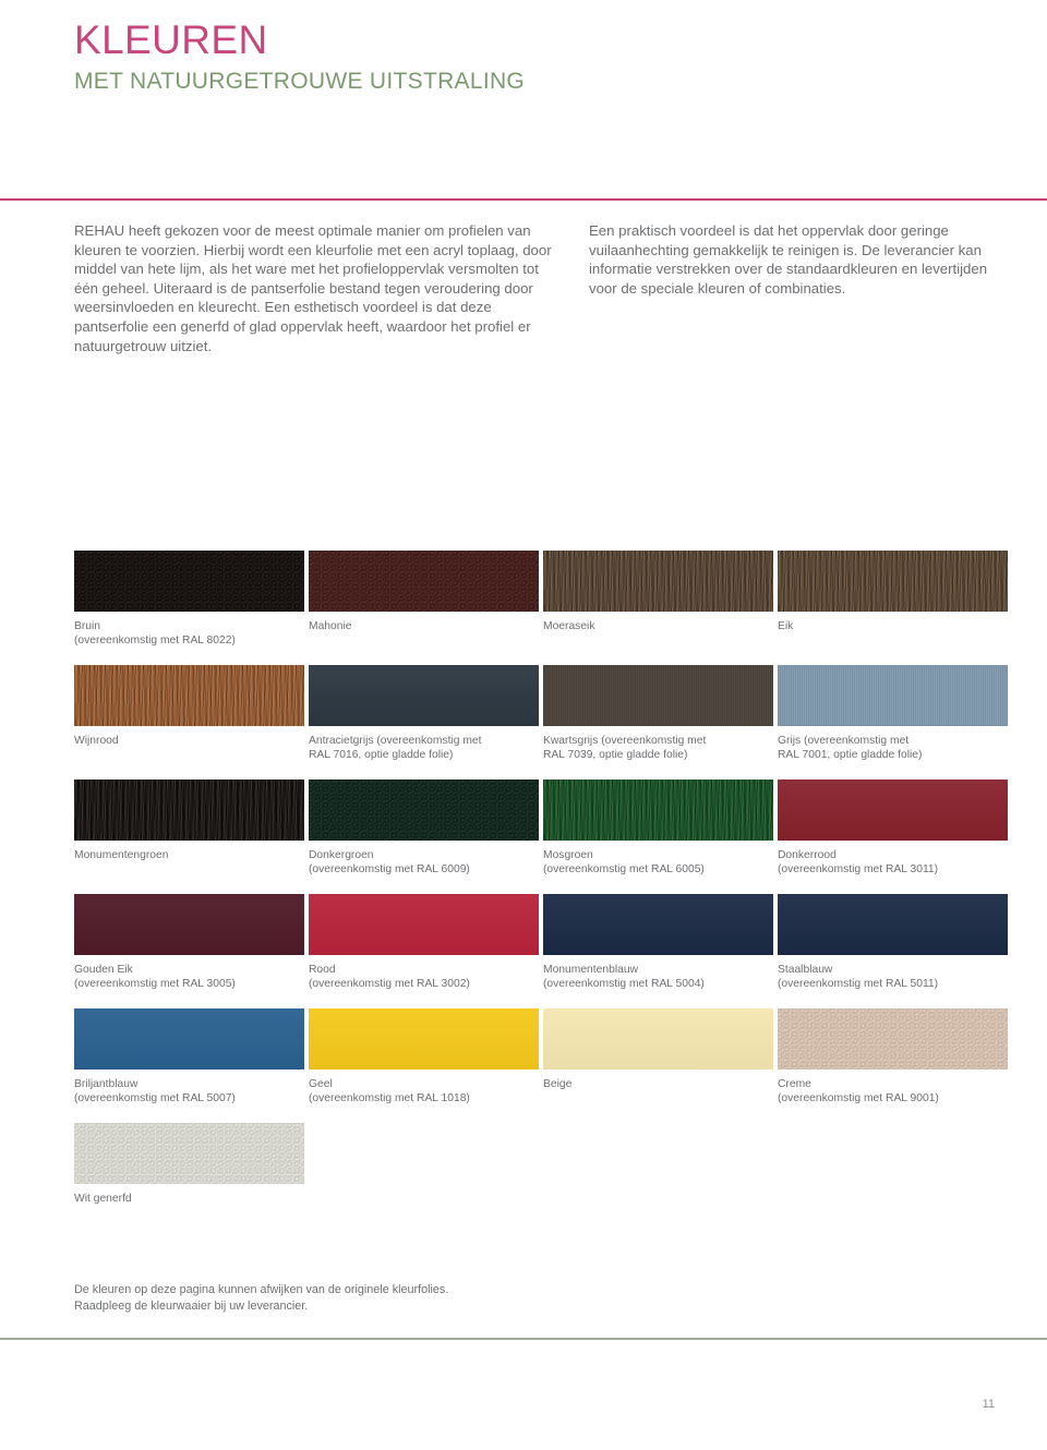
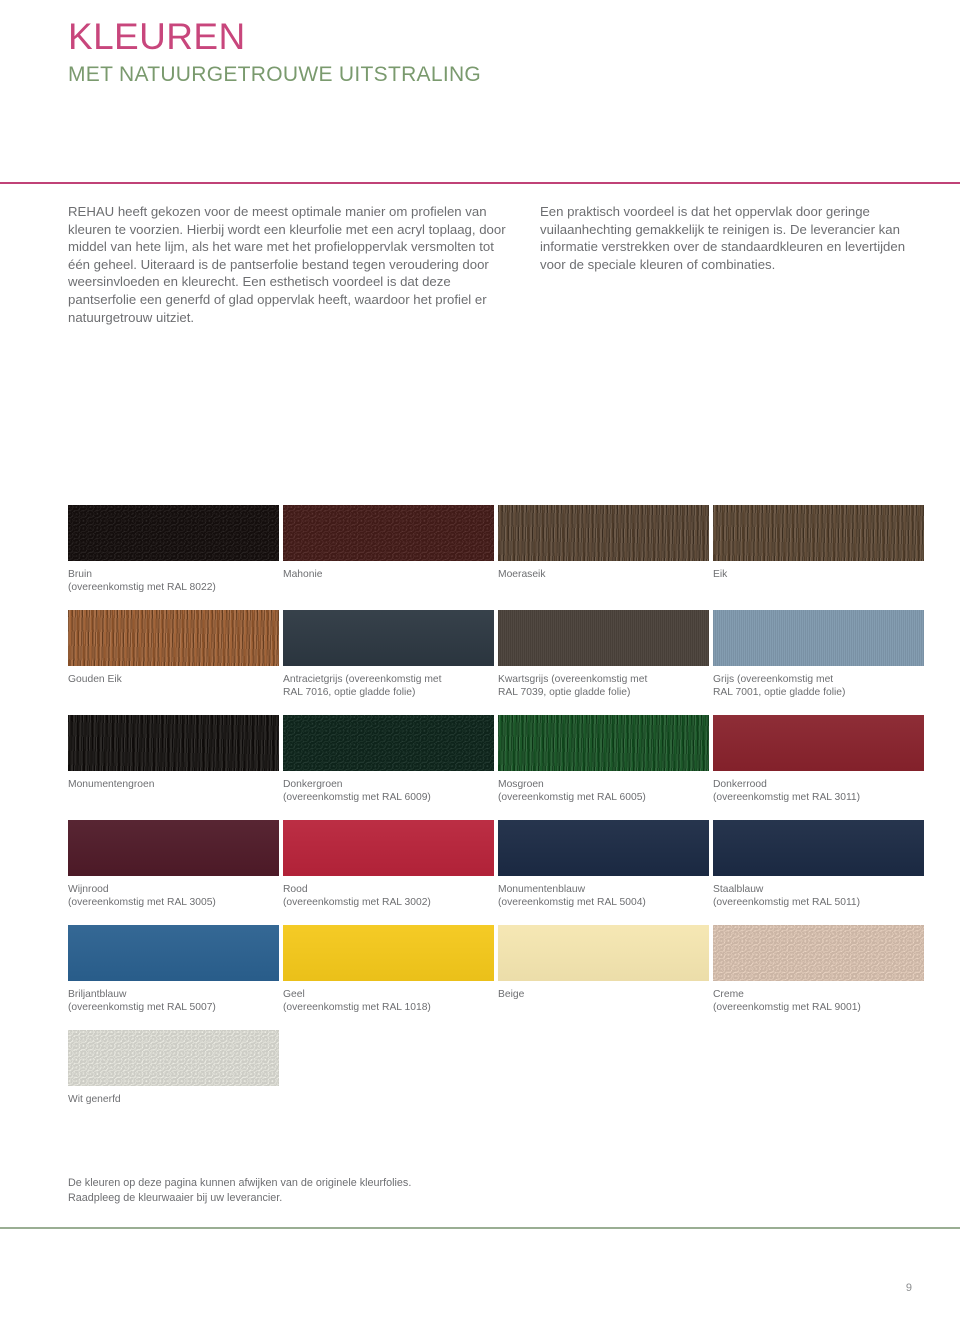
  KLEUREN
  MET NATUURGETROUWE UITSTRALING
  REHAU heeft gekozen voor de meest optimale manier om profielen van kleuren te voorzien. Hierbij wordt een kleurfolie met een acryl toplaag, door middel van hete lijm, als het ware met het profieloppervlak versmolten tot één geheel. Uiteraard is de pantserfolie bestand tegen veroudering door weersinvloeden en kleurecht. Een esthetisch voordeel is dat deze pantserfolie een generfd of glad oppervlak heeft, waardoor het profiel er natuurgetrouw uitziet.
  Een praktisch voordeel is dat het oppervlak door geringe vuilaanhechting gemakkelijk te reinigen is. De leverancier kan informatie verstrekken over de standaardkleuren en levertijden voor de speciale kleuren of combinaties.
  Bruin
  (overeenkomstig met RAL 8022)
  Mahonie
  Moeraseik
  Eik
- Wijnrood
+ Gouden Eik
  Antracietgrijs (overeenkomstig met
  RAL 7016, optie gladde folie)
  Kwartsgrijs (overeenkomstig met
  RAL 7039, optie gladde folie)
  Grijs (overeenkomstig met
  RAL 7001, optie gladde folie)
  Monumentengroen
  Donkergroen
  (overeenkomstig met RAL 6009)
  Mosgroen
  (overeenkomstig met RAL 6005)
  Donkerrood
  (overeenkomstig met RAL 3011)
- Gouden Eik
+ Wijnrood
  (overeenkomstig met RAL 3005)
  Rood
  (overeenkomstig met RAL 3002)
  Monumentenblauw
  (overeenkomstig met RAL 5004)
  Staalblauw
  (overeenkomstig met RAL 5011)
  Briljantblauw
  (overeenkomstig met RAL 5007)
  Geel
  (overeenkomstig met RAL 1018)
  Beige
  Creme
  (overeenkomstig met RAL 9001)
  Wit generfd
  De kleuren op deze pagina kunnen afwijken van de originele kleurfolies.
  Raadpleeg de kleurwaaier bij uw leverancier.
- 11
+ 9
